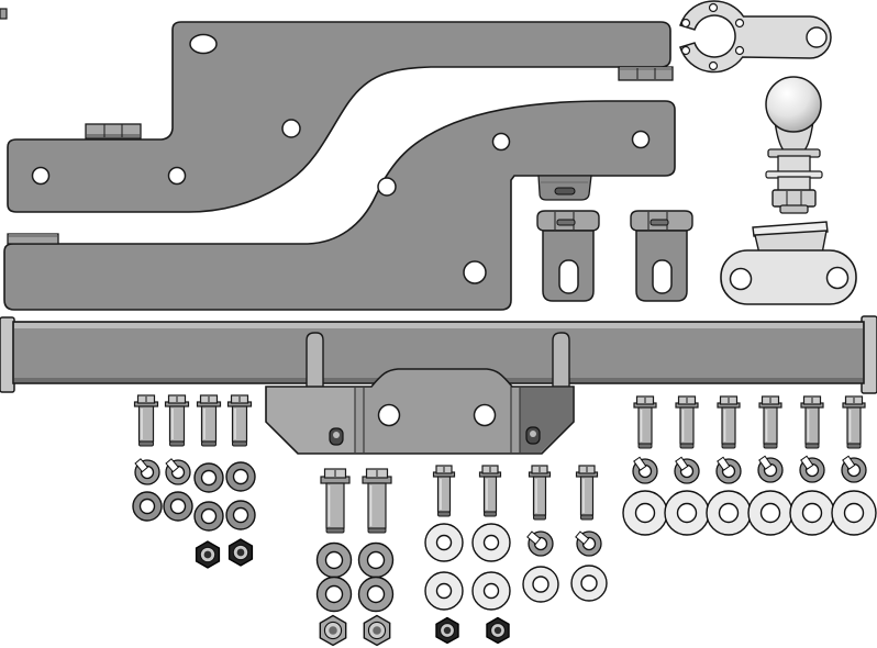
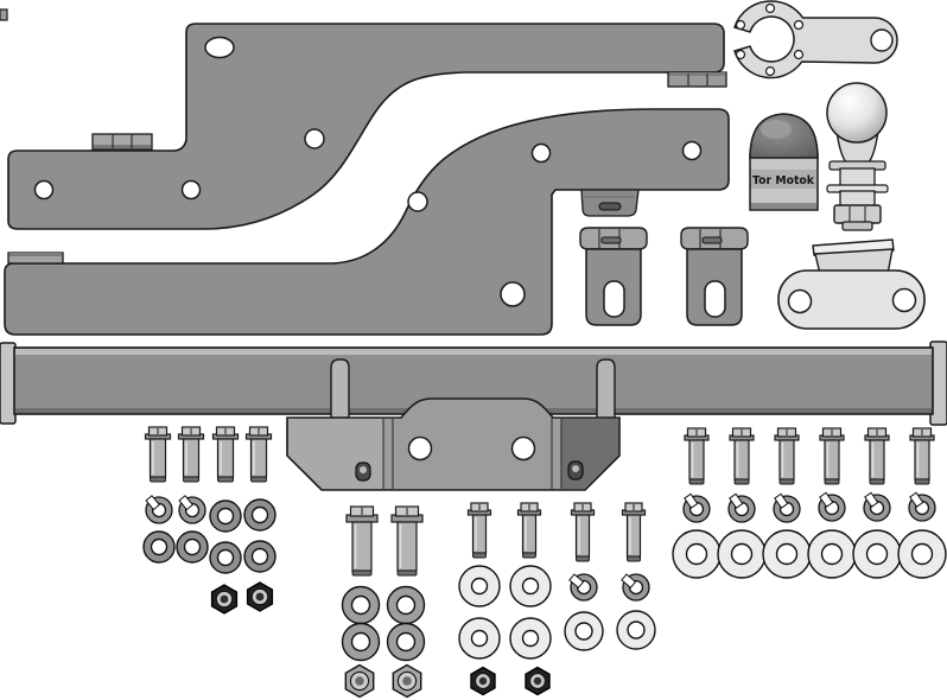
+ Tor Motok
